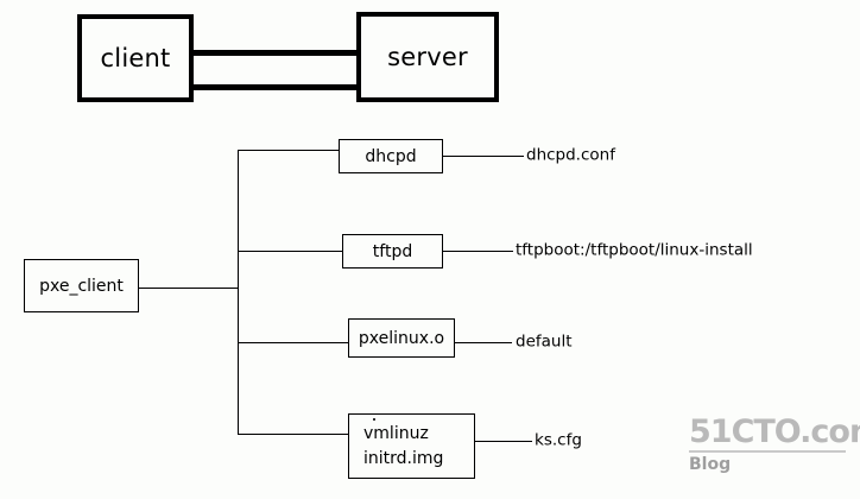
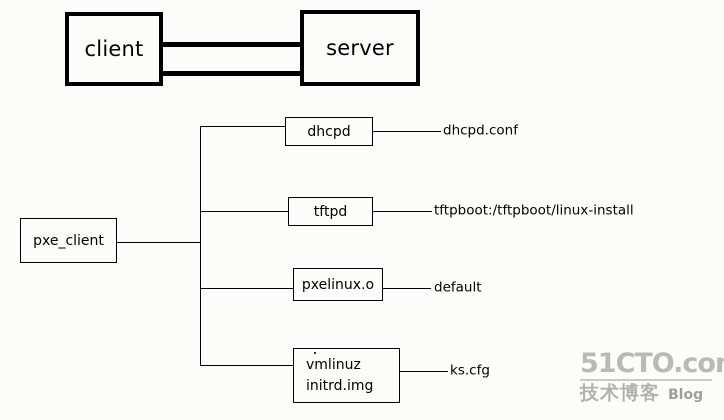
  client
  server
  pxe_client
  dhcpd
  tftpd
  pxelinux.o
  vmlinuz
  initrd.img
  dhcpd.conf
  tftpboot:/tftpboot/linux-install
  default
  ks.cfg
  51CTO.co
+ 技术博客
  Blog
